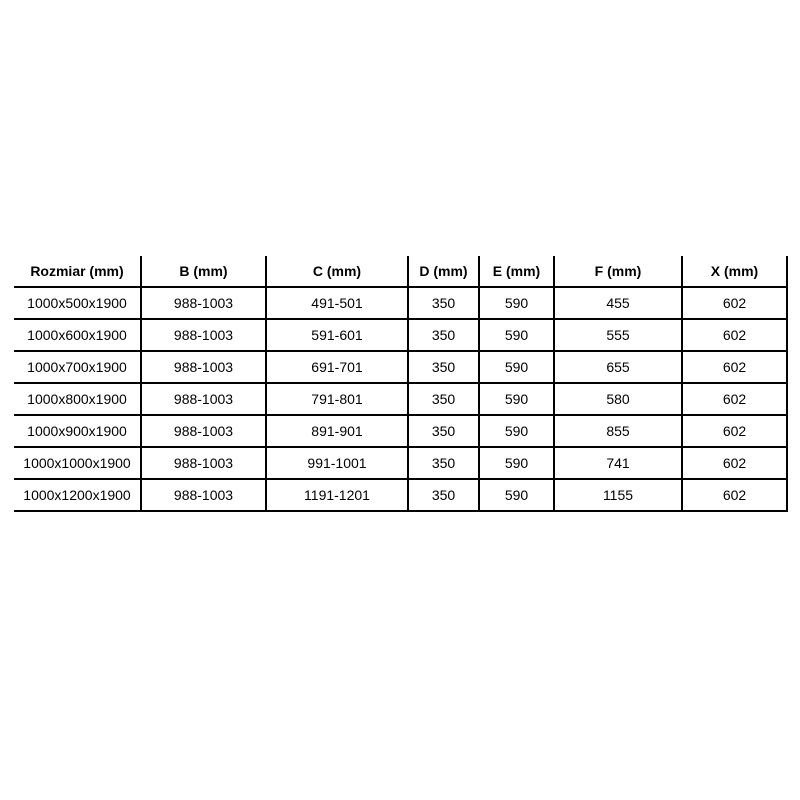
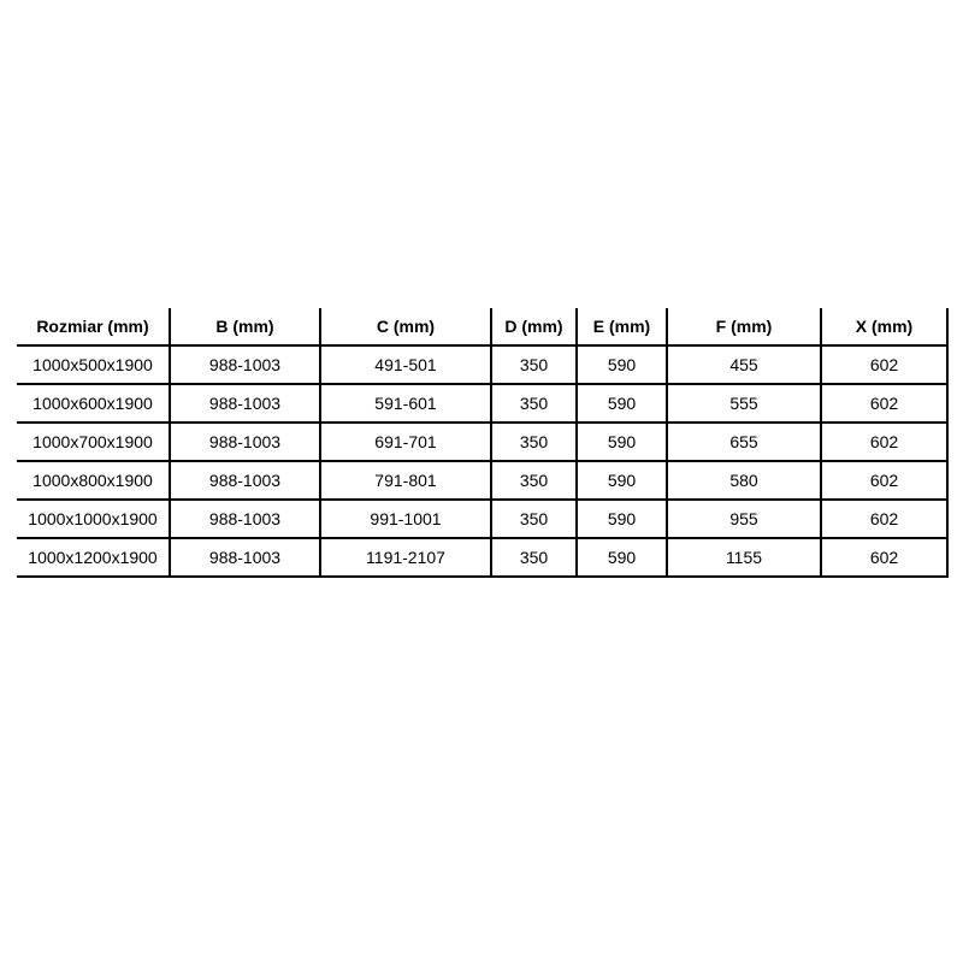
  Rozmiar (mm)	B (mm)	C (mm)	D (mm)	E (mm)	F (mm)	X (mm)
  1000x500x1900	988-1003	491-501	350	590	455	602
  1000x600x1900	988-1003	591-601	350	590	555	602
  1000x700x1900	988-1003	691-701	350	590	655	602
  1000x800x1900	988-1003	791-801	350	590	580	602
- 1000x900x1900	988-1003	891-901	350	590	855	602
- 1000x1000x1900	988-1003	991-1001	350	590	741	602
+ 1000x1000x1900	988-1003	991-1001	350	590	955	602
- 1000x1200x1900	988-1003	1191-1201	350	590	1155	602
+ 1000x1200x1900	988-1003	1191-2107	350	590	1155	602
